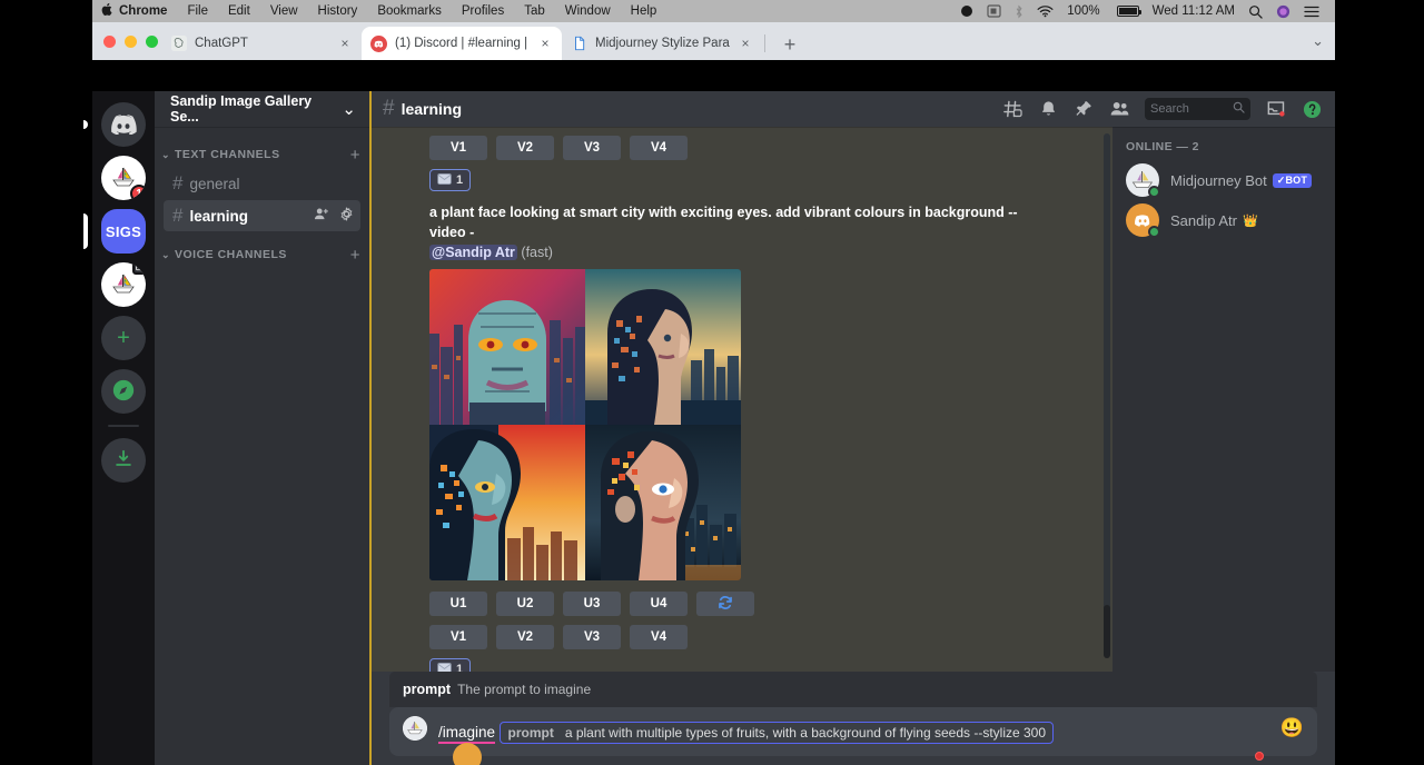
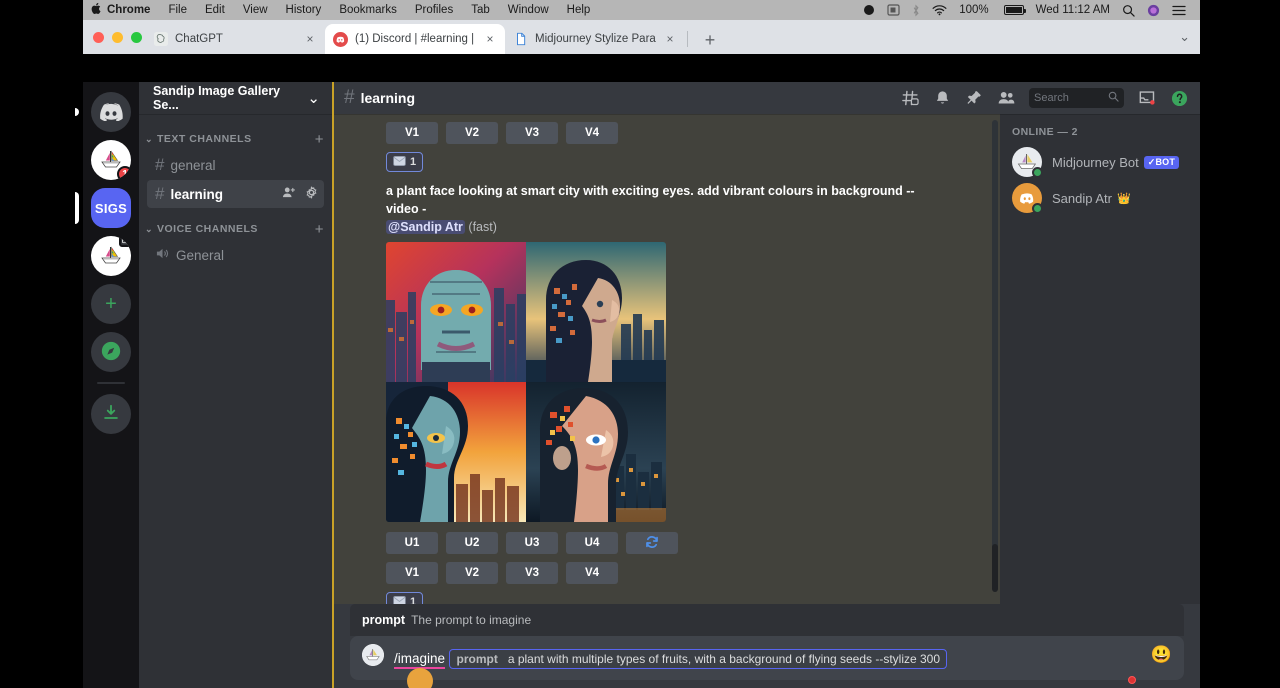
  Chrome
  File
  Edit
  View
  History
  Bookmarks
  Profiles
  Tab
  Window
  Help
  100%
  Wed 11:12 AM
  ChatGPT
  ×
  (1) Discord | #learning |
  ×
  Midjourney Stylize Para
  ×
  +
  ⌄
  1
  SIGS
  +
  Sandip Image Gallery Se...
  ⌄
  ⌄
  TEXT CHANNELS
  +
  #
  general
  #
  learning
  ⌄
  VOICE CHANNELS
  +
+ General
  #
  learning
  Search
  V1
  V2
  V3
  V4
  1
  a plant face looking at smart city with exciting eyes. add vibrant colours in background --video -
  @Sandip Atr (fast)
  U1
  U2
  U3
  U4
  V1
  V2
  V3
  V4
  1
  ONLINE — 2
  Midjourney Bot
  ✓BOT
  Sandip Atr
  👑
  prompt The prompt to imagine
  /imagine
  prompt
  a plant with multiple types of fruits, with a background of flying seeds --stylize 300
  😃
